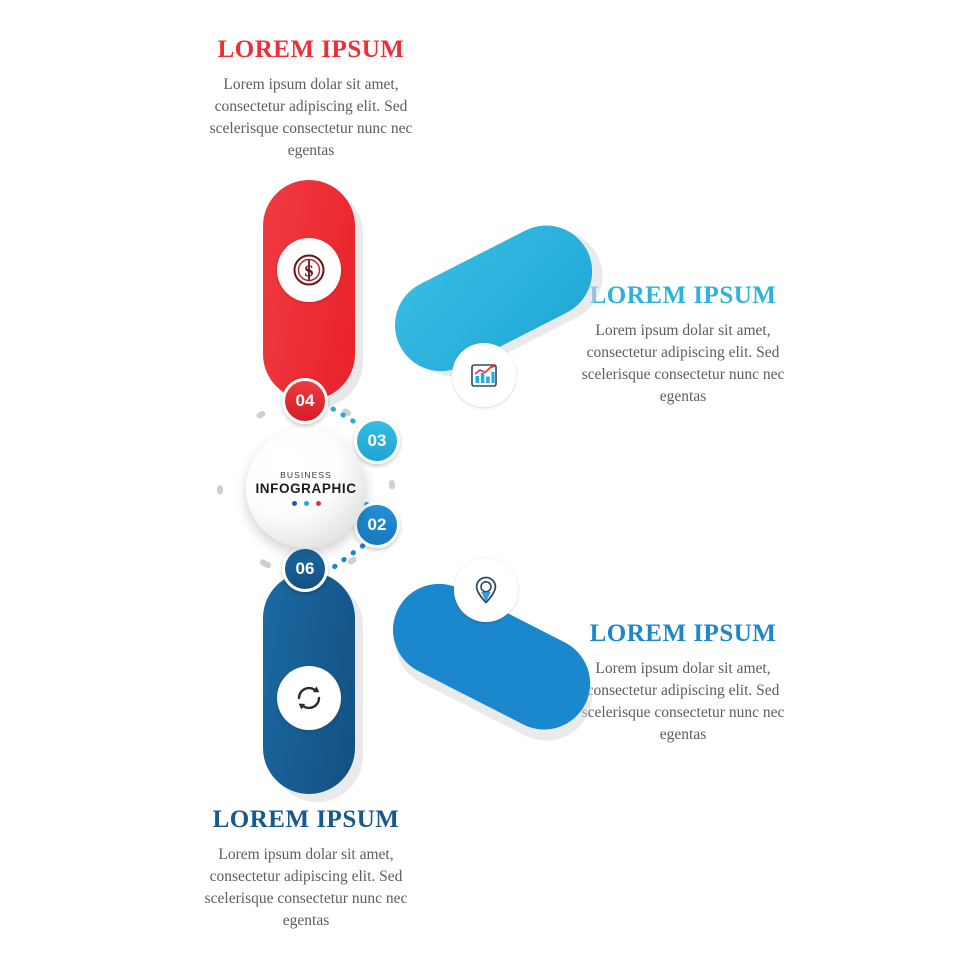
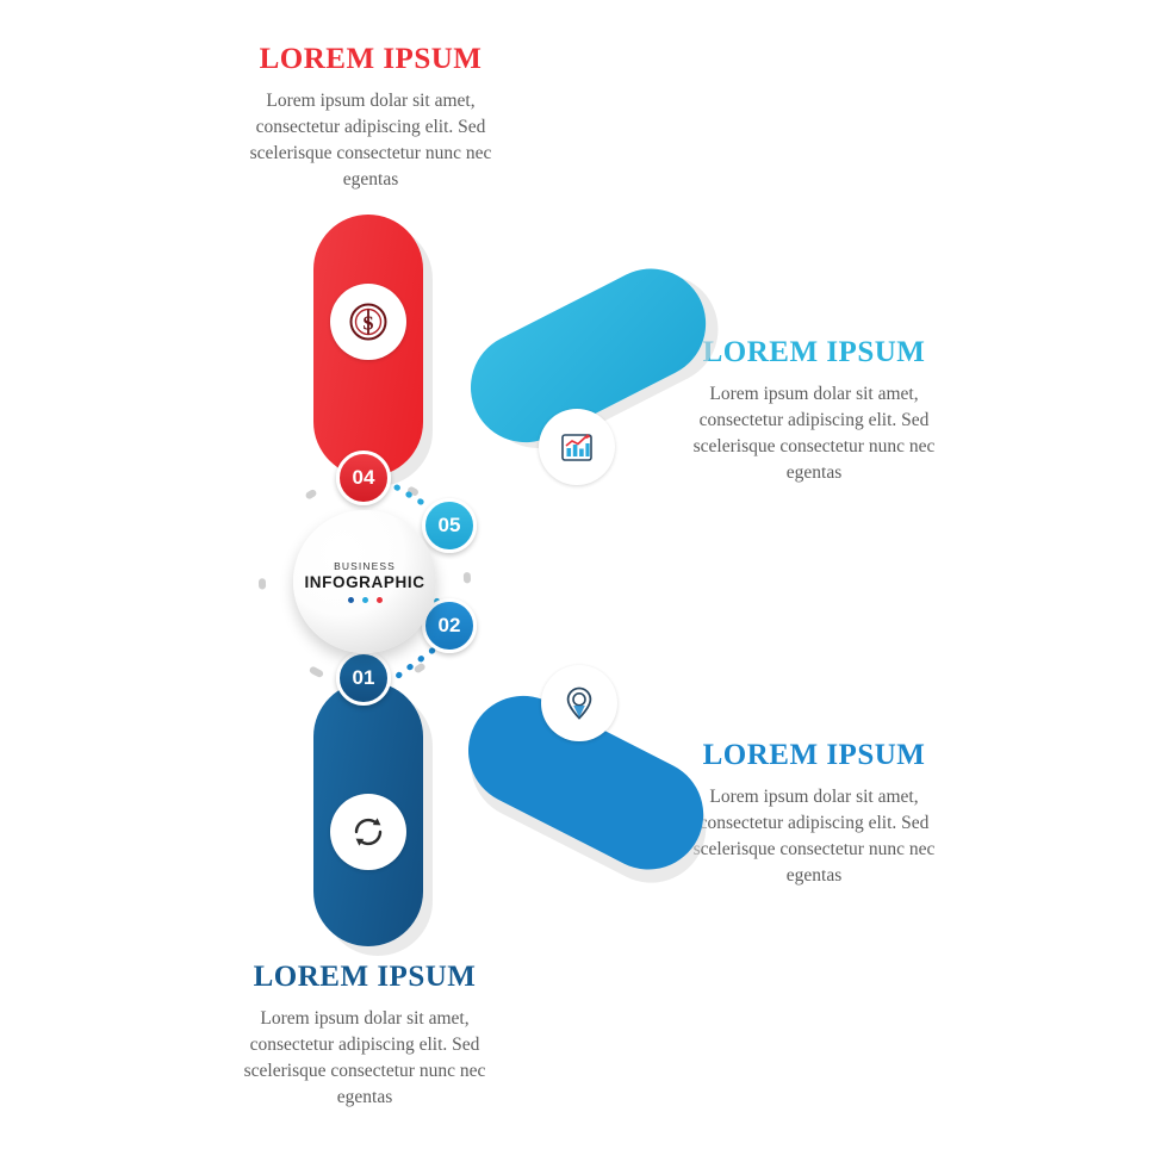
  LOREM IPSUM
  Lorem ipsum dolar sit amet, consectetur adipiscing elit. Sed scelerisque consectetur nunc nec egentas
  LOREM IPSUM
  Lorem ipsum dolar sit amet, consectetur adipiscing elit. Sed scelerisque consectetur nunc nec egentas
  LOREM IPSUM
  Lorem ipsum dolar sit amet, consectetur adipiscing elit. Sed scelerisque consectetur nunc nec egentas
  LOREM IPSUM
  Lorem ipsum dolar sit amet, consectetur adipiscing elit. Sed scelerisque consectetur nunc nec egentas
  04
- 03
+ 05
  02
- 06
+ 01
  BUSINESS
  INFOGRAPHIC
